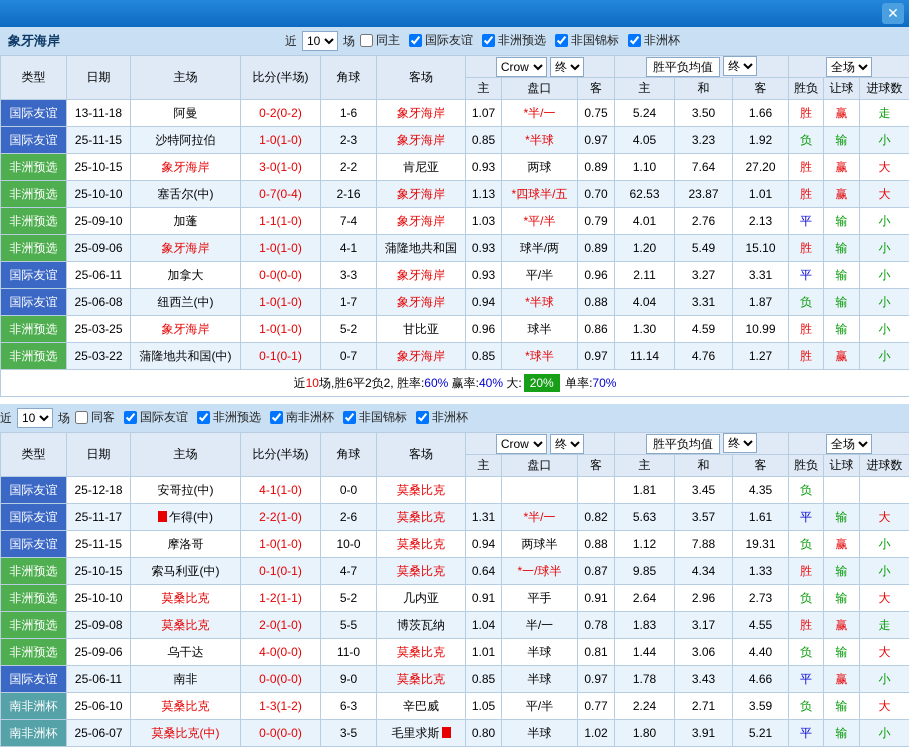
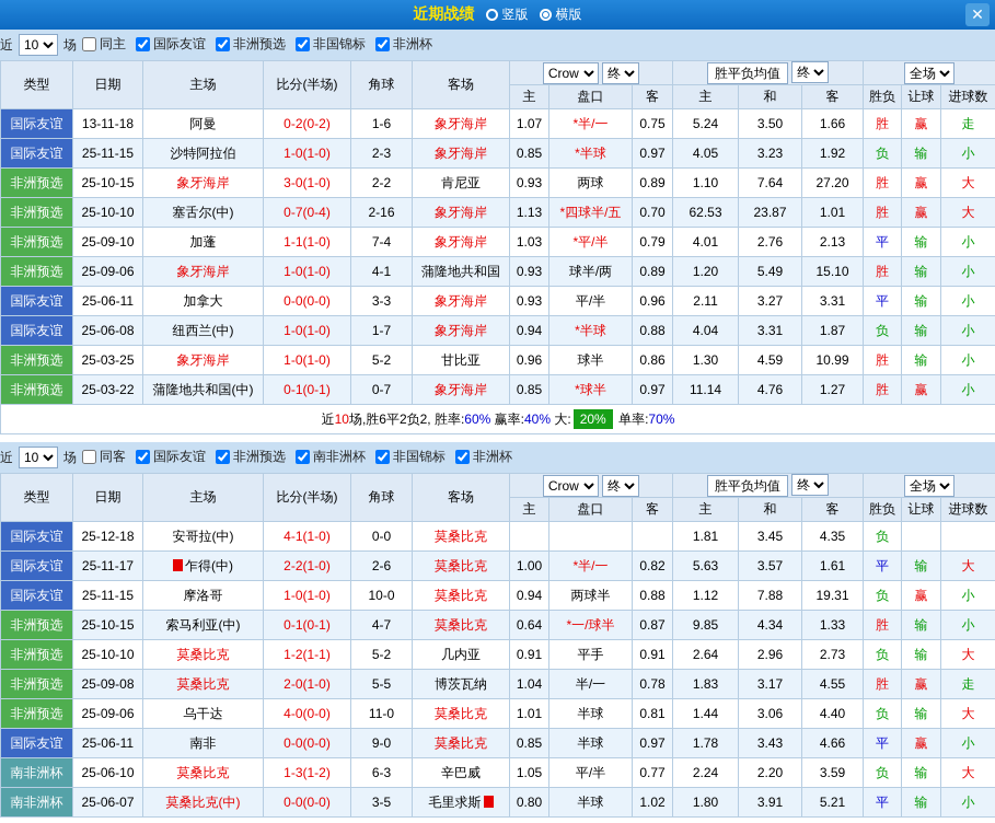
+ 近期战绩
+ 竖版
+ 横版
  ✕
- 象牙海岸
  近
  10
  场
  同主
  国际友谊
  非洲预选
  非国锦标
  非洲杯
  类型	日期	主场	比分(半场)	角球	客场	Crow 终	胜平负均值 终	全场
  主	盘口	客	主	和	客	胜负	让球	进球数
  国际友谊	13-11-18	阿曼	0-2(0-2)	1-6	象牙海岸	1.07	*半/一	0.75	5.24	3.50	1.66	胜	赢	走
  国际友谊	25-11-15	沙特阿拉伯	1-0(1-0)	2-3	象牙海岸	0.85	*半球	0.97	4.05	3.23	1.92	负	输	小
  非洲预选	25-10-15	象牙海岸	3-0(1-0)	2-2	肯尼亚	0.93	两球	0.89	1.10	7.64	27.20	胜	赢	大
  非洲预选	25-10-10	塞舌尔(中)	0-7(0-4)	2-16	象牙海岸	1.13	*四球半/五	0.70	62.53	23.87	1.01	胜	赢	大
  非洲预选	25-09-10	加蓬	1-1(1-0)	7-4	象牙海岸	1.03	*平/半	0.79	4.01	2.76	2.13	平	输	小
  非洲预选	25-09-06	象牙海岸	1-0(1-0)	4-1	蒲隆地共和国	0.93	球半/两	0.89	1.20	5.49	15.10	胜	输	小
  国际友谊	25-06-11	加拿大	0-0(0-0)	3-3	象牙海岸	0.93	平/半	0.96	2.11	3.27	3.31	平	输	小
  国际友谊	25-06-08	纽西兰(中)	1-0(1-0)	1-7	象牙海岸	0.94	*半球	0.88	4.04	3.31	1.87	负	输	小
  非洲预选	25-03-25	象牙海岸	1-0(1-0)	5-2	甘比亚	0.96	球半	0.86	1.30	4.59	10.99	胜	输	小
  非洲预选	25-03-22	蒲隆地共和国(中)	0-1(0-1)	0-7	象牙海岸	0.85	*球半	0.97	11.14	4.76	1.27	胜	赢	小
  近10场,胜6平2负2, 胜率:60% 赢率:40% 大: 20% 单率:70%
  近
  10
  场
  同客
  国际友谊
  非洲预选
  南非洲杯
  非国锦标
  非洲杯
  类型	日期	主场	比分(半场)	角球	客场	Crow 终	胜平负均值 终	全场
  主	盘口	客	主	和	客	胜负	让球	进球数
  国际友谊	25-12-18	安哥拉(中)	4-1(1-0)	0-0	莫桑比克				1.81	3.45	4.35	负
- 国际友谊	25-11-17	乍得(中)	2-2(1-0)	2-6	莫桑比克	1.31	*半/一	0.82	5.63	3.57	1.61	平	输	大
+ 国际友谊	25-11-17	乍得(中)	2-2(1-0)	2-6	莫桑比克	1.00	*半/一	0.82	5.63	3.57	1.61	平	输	大
  国际友谊	25-11-15	摩洛哥	1-0(1-0)	10-0	莫桑比克	0.94	两球半	0.88	1.12	7.88	19.31	负	赢	小
  非洲预选	25-10-15	索马利亚(中)	0-1(0-1)	4-7	莫桑比克	0.64	*一/球半	0.87	9.85	4.34	1.33	胜	输	小
  非洲预选	25-10-10	莫桑比克	1-2(1-1)	5-2	几内亚	0.91	平手	0.91	2.64	2.96	2.73	负	输	大
  非洲预选	25-09-08	莫桑比克	2-0(1-0)	5-5	博茨瓦纳	1.04	半/一	0.78	1.83	3.17	4.55	胜	赢	走
  非洲预选	25-09-06	乌干达	4-0(0-0)	11-0	莫桑比克	1.01	半球	0.81	1.44	3.06	4.40	负	输	大
  国际友谊	25-06-11	南非	0-0(0-0)	9-0	莫桑比克	0.85	半球	0.97	1.78	3.43	4.66	平	赢	小
- 南非洲杯	25-06-10	莫桑比克	1-3(1-2)	6-3	辛巴威	1.05	平/半	0.77	2.24	2.71	3.59	负	输	大
+ 南非洲杯	25-06-10	莫桑比克	1-3(1-2)	6-3	辛巴威	1.05	平/半	0.77	2.24	2.20	3.59	负	输	大
  南非洲杯	25-06-07	莫桑比克(中)	0-0(0-0)	3-5	毛里求斯	0.80	半球	1.02	1.80	3.91	5.21	平	输	小
